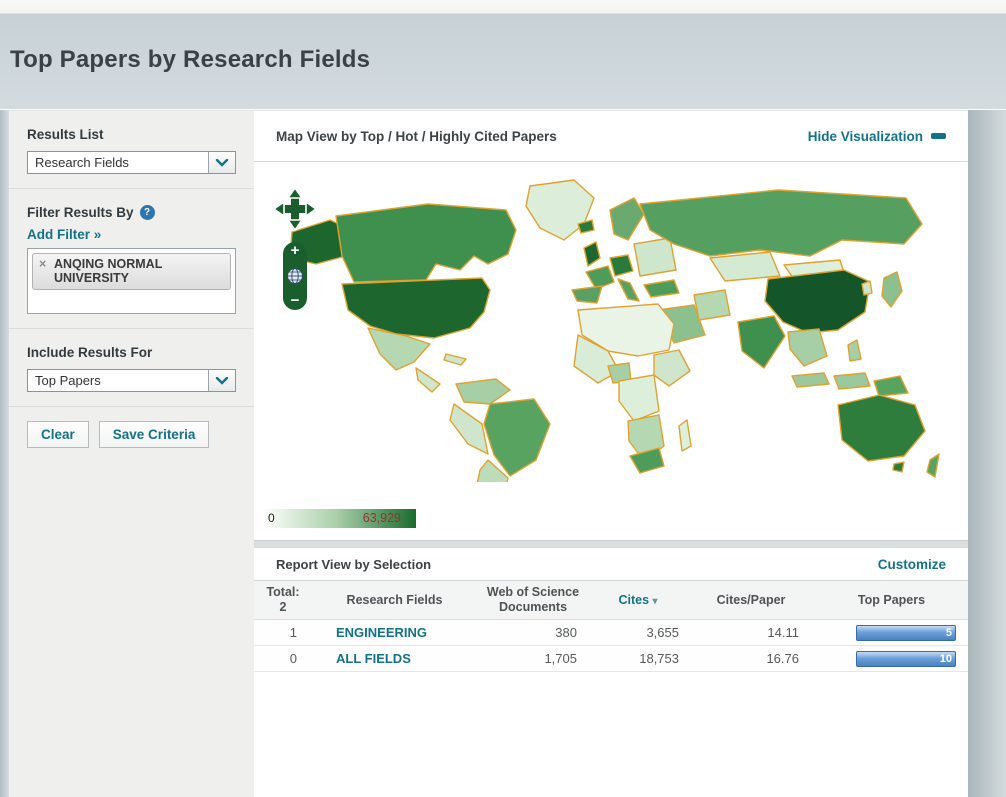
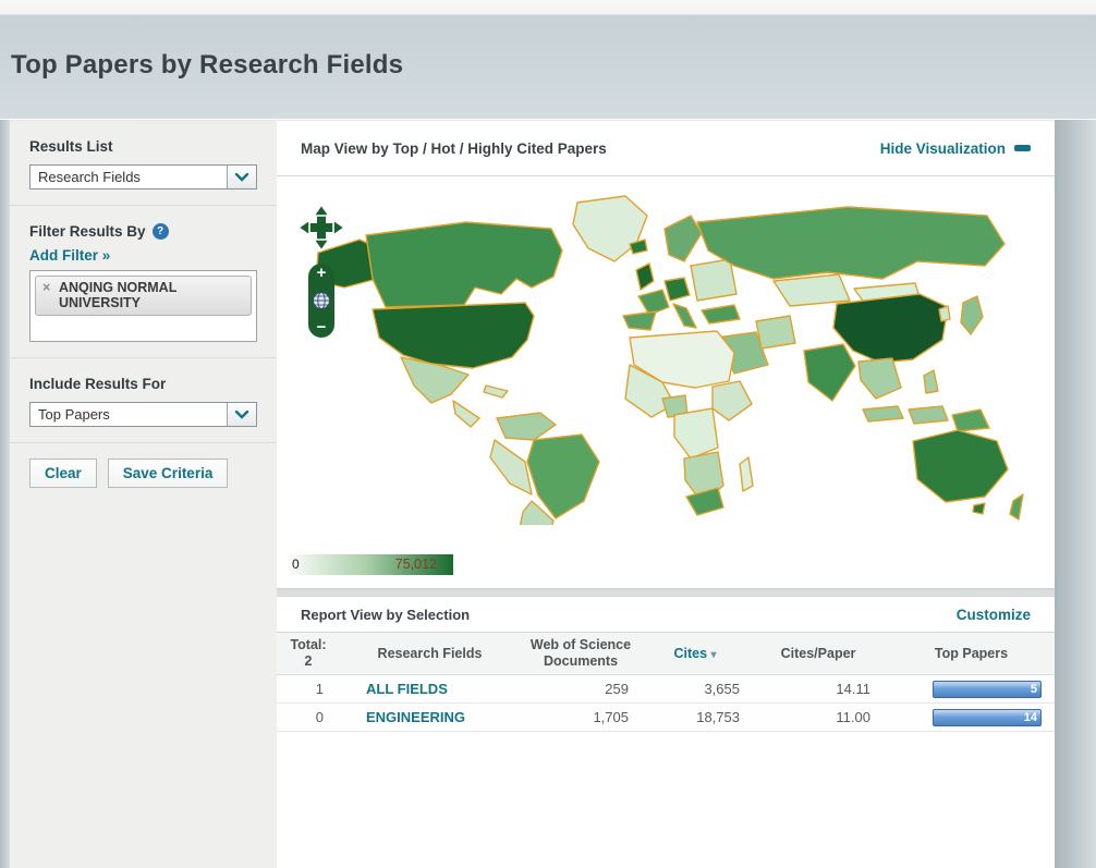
  Top Papers by Research Fields
  Results List
  Research Fields
  Filter Results By
  ?
  Add Filter »
  ×
  ANQING NORMAL UNIVERSITY
  Include Results For
  Top Papers
  Clear
  Save Criteria
  Map View by Top / Hot / Highly Cited Papers
  Hide Visualization
  +
  −
  0
- 63,929
+ 75,012
  Report View by Selection
  Customize
  Total:
  2
  Research Fields
  Web of Science Documents
  Cites ▾
  Cites/Paper
  Top Papers
  1
- ENGINEERING
+ ALL FIELDS
- 380
+ 259
  3,655
  14.11
  5
  0
- ALL FIELDS
+ ENGINEERING
  1,705
  18,753
- 16.76
+ 11.00
- 10
+ 14
